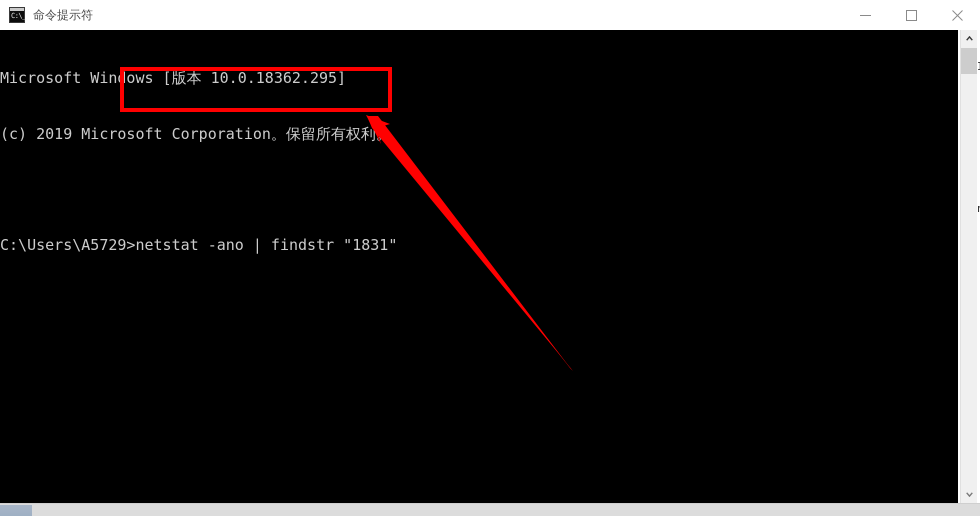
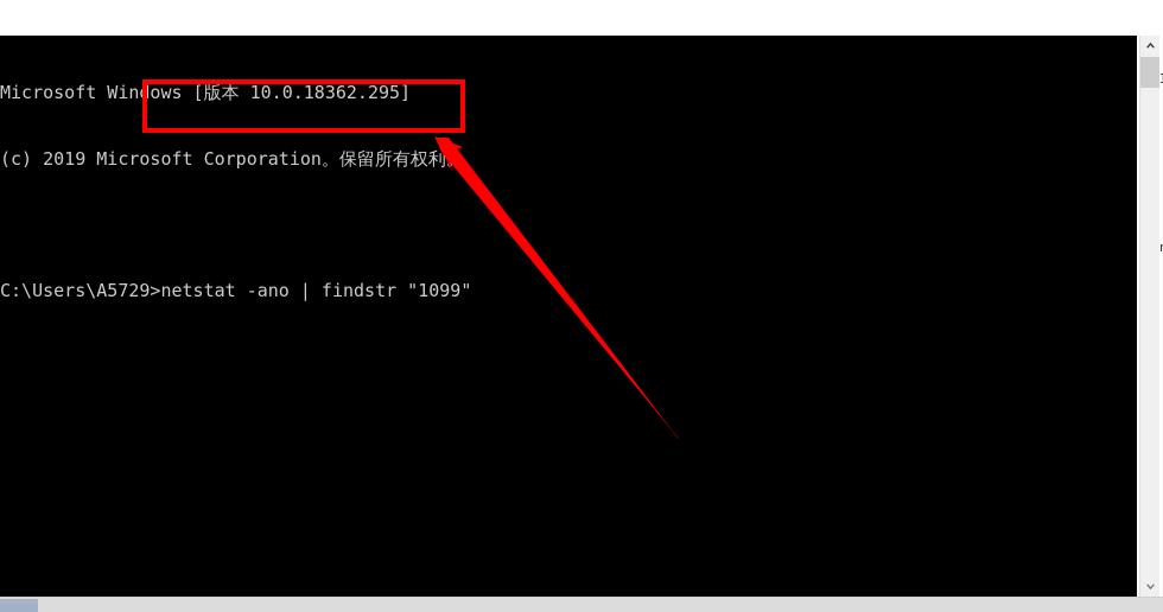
- C:\_
- 命令提示符
  Microsoft Windows [版本 10.0.18362.295]
  (c) 2019 Microsoft Corporation。保留所有权利
- C:\Users\A5729>netstat -ano | findstr "1831"
+ C:\Users\A5729>netstat -ano | findstr "1099"
